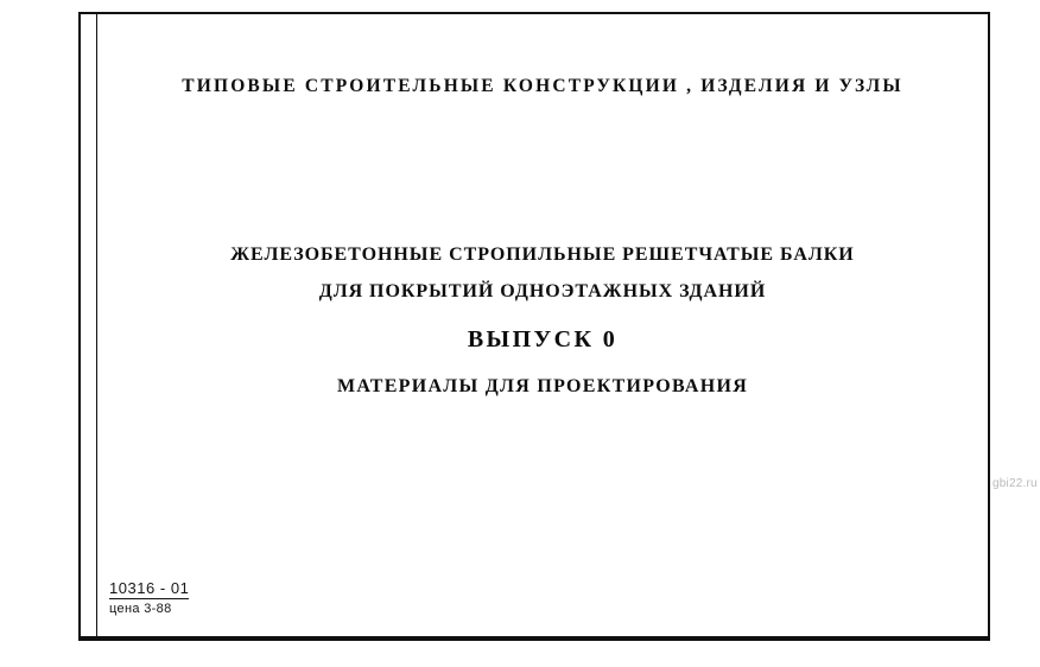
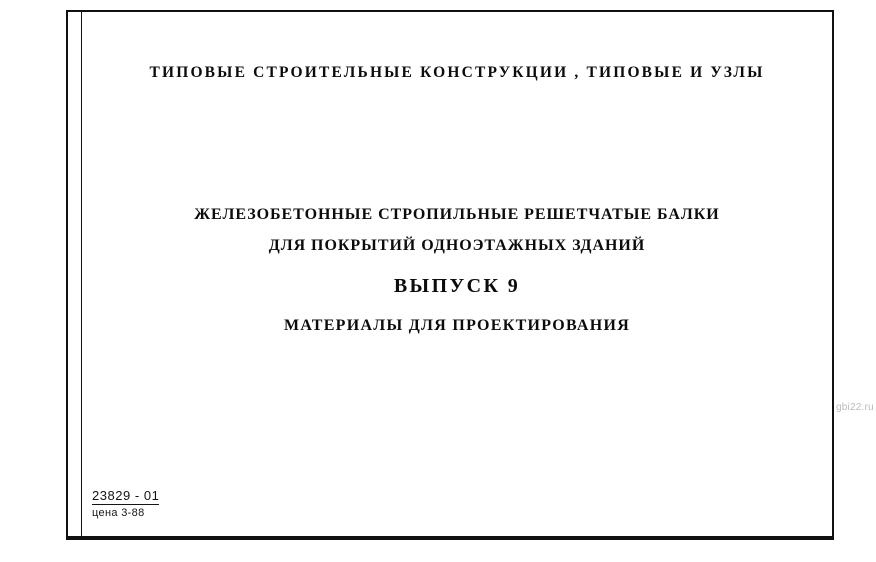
- ТИПОВЫЕ СТРОИТЕЛЬНЫЕ КОНСТРУКЦИИ , ИЗДЕЛИЯ И УЗЛЫ
+ ТИПОВЫЕ СТРОИТЕЛЬНЫЕ КОНСТРУКЦИИ , ТИПОВЫЕ И УЗЛЫ
  ЖЕЛЕЗОБЕТОННЫЕ СТРОПИЛЬНЫЕ РЕШЕТЧАТЫЕ БАЛКИ
  ДЛЯ ПОКРЫТИЙ ОДНОЭТАЖНЫХ ЗДАНИЙ
- ВЫПУСК 0
+ ВЫПУСК 9
  МАТЕРИАЛЫ ДЛЯ ПРОЕКТИРОВАНИЯ
- 10316 - 01
+ 23829 - 01
  цена 3-88
  gbi22.ru
